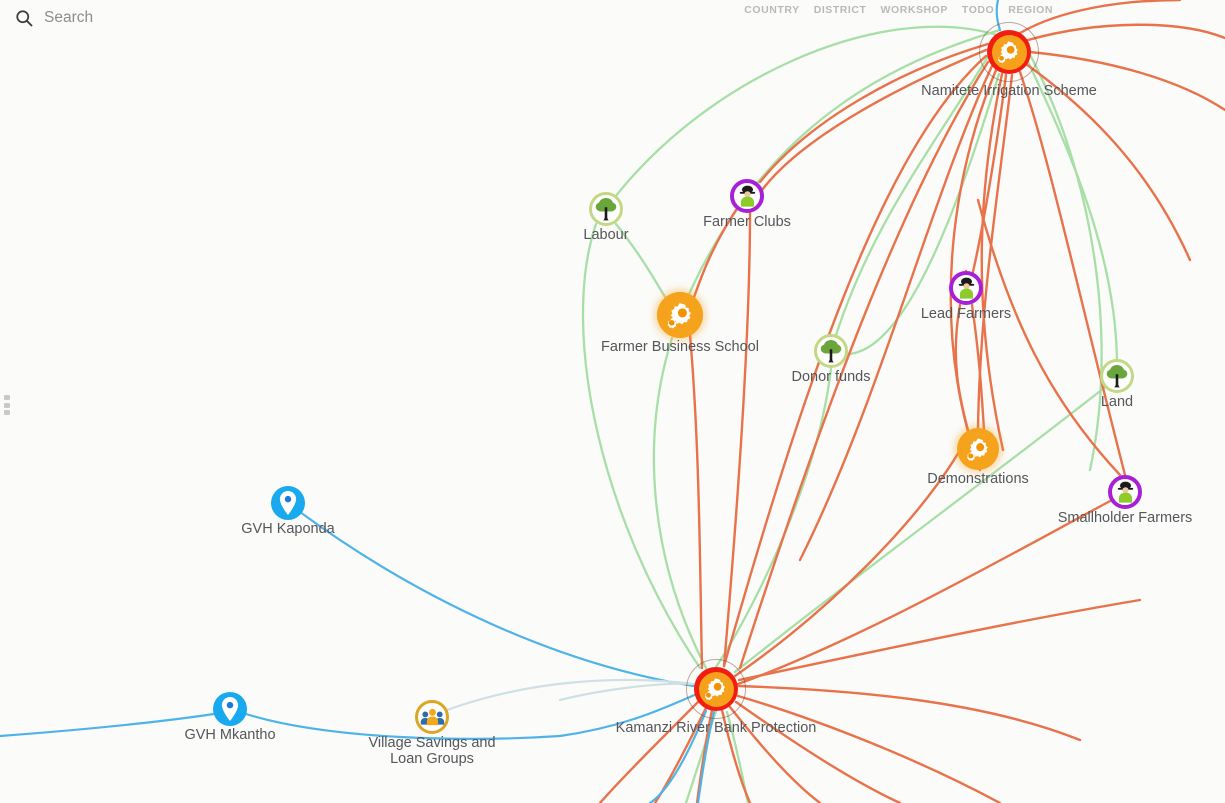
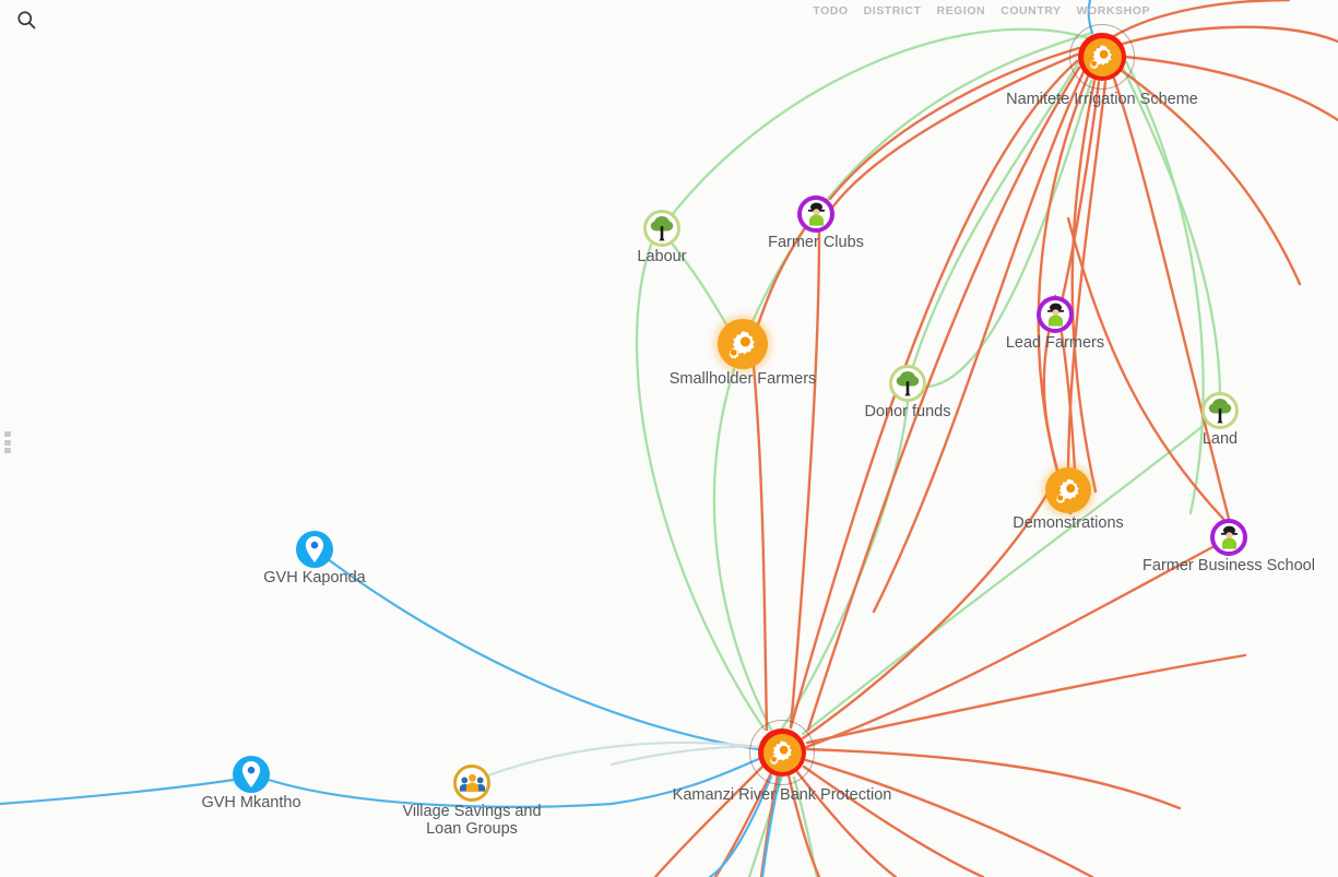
  Namitete Irrigation Scheme
  Kamanzi River Bank Protection
  Labour
  Farmer Clubs
- Farmer Business School
+ Smallholder Farmers
  Donor funds
  Lead Farmers
  Land
  Demonstrations
- Smallholder Farmers
+ Farmer Business School
  GVH Kaponda
  GVH Mkantho
  Village Savings and Loan Groups
- Search
- COUNTRY
+ TODO
  DISTRICT
- WORKSHOP
+ REGION
- TODO
+ COUNTRY
- REGION
+ WORKSHOP
